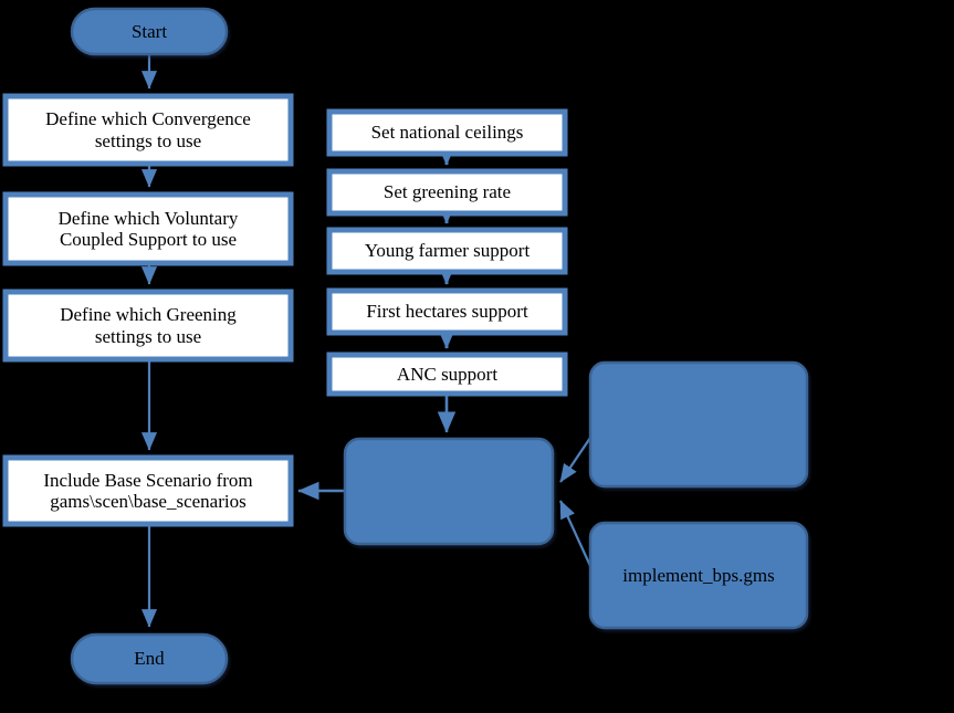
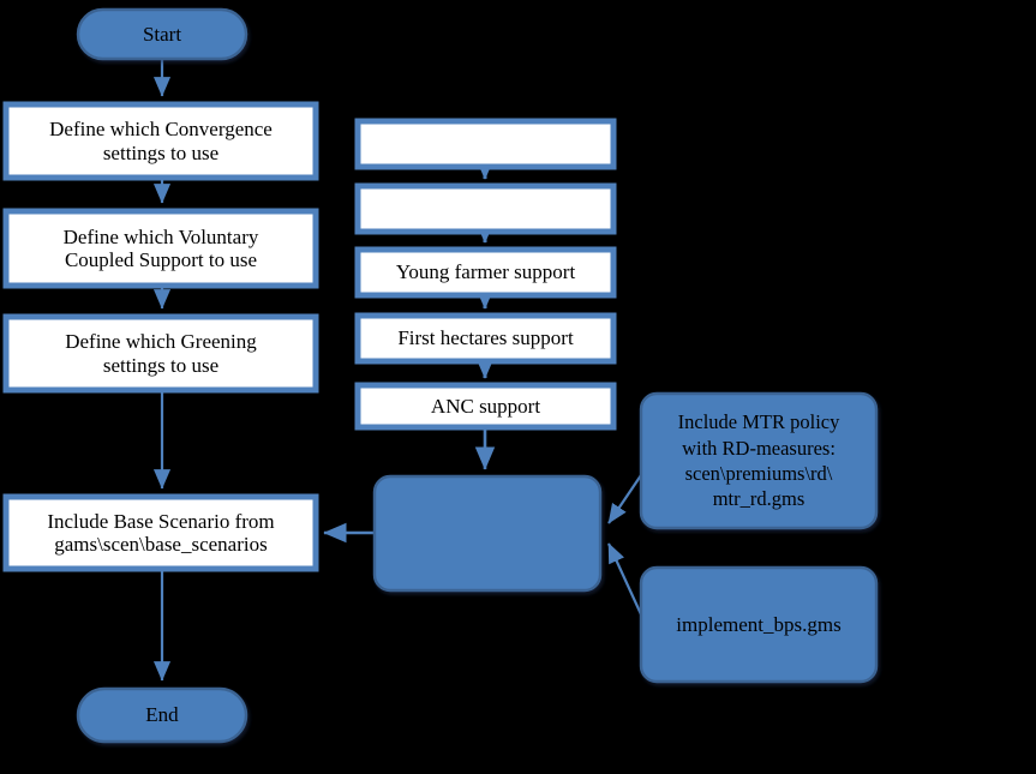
  Start
  Define which Convergence
  settings to use
  Define which Voluntary
  Coupled Support to use
  Define which Greening
  settings to use
  Include Base Scenario from
  gams\scen\base_scenarios
  End
- Set national ceilings
- Set greening rate
  Young farmer support
  First hectares support
  ANC support
+ Include MTR policy
+ with RD-measures:
+ scen\premiums\rd\
+ mtr_rd.gms
  implement_bps.gms
